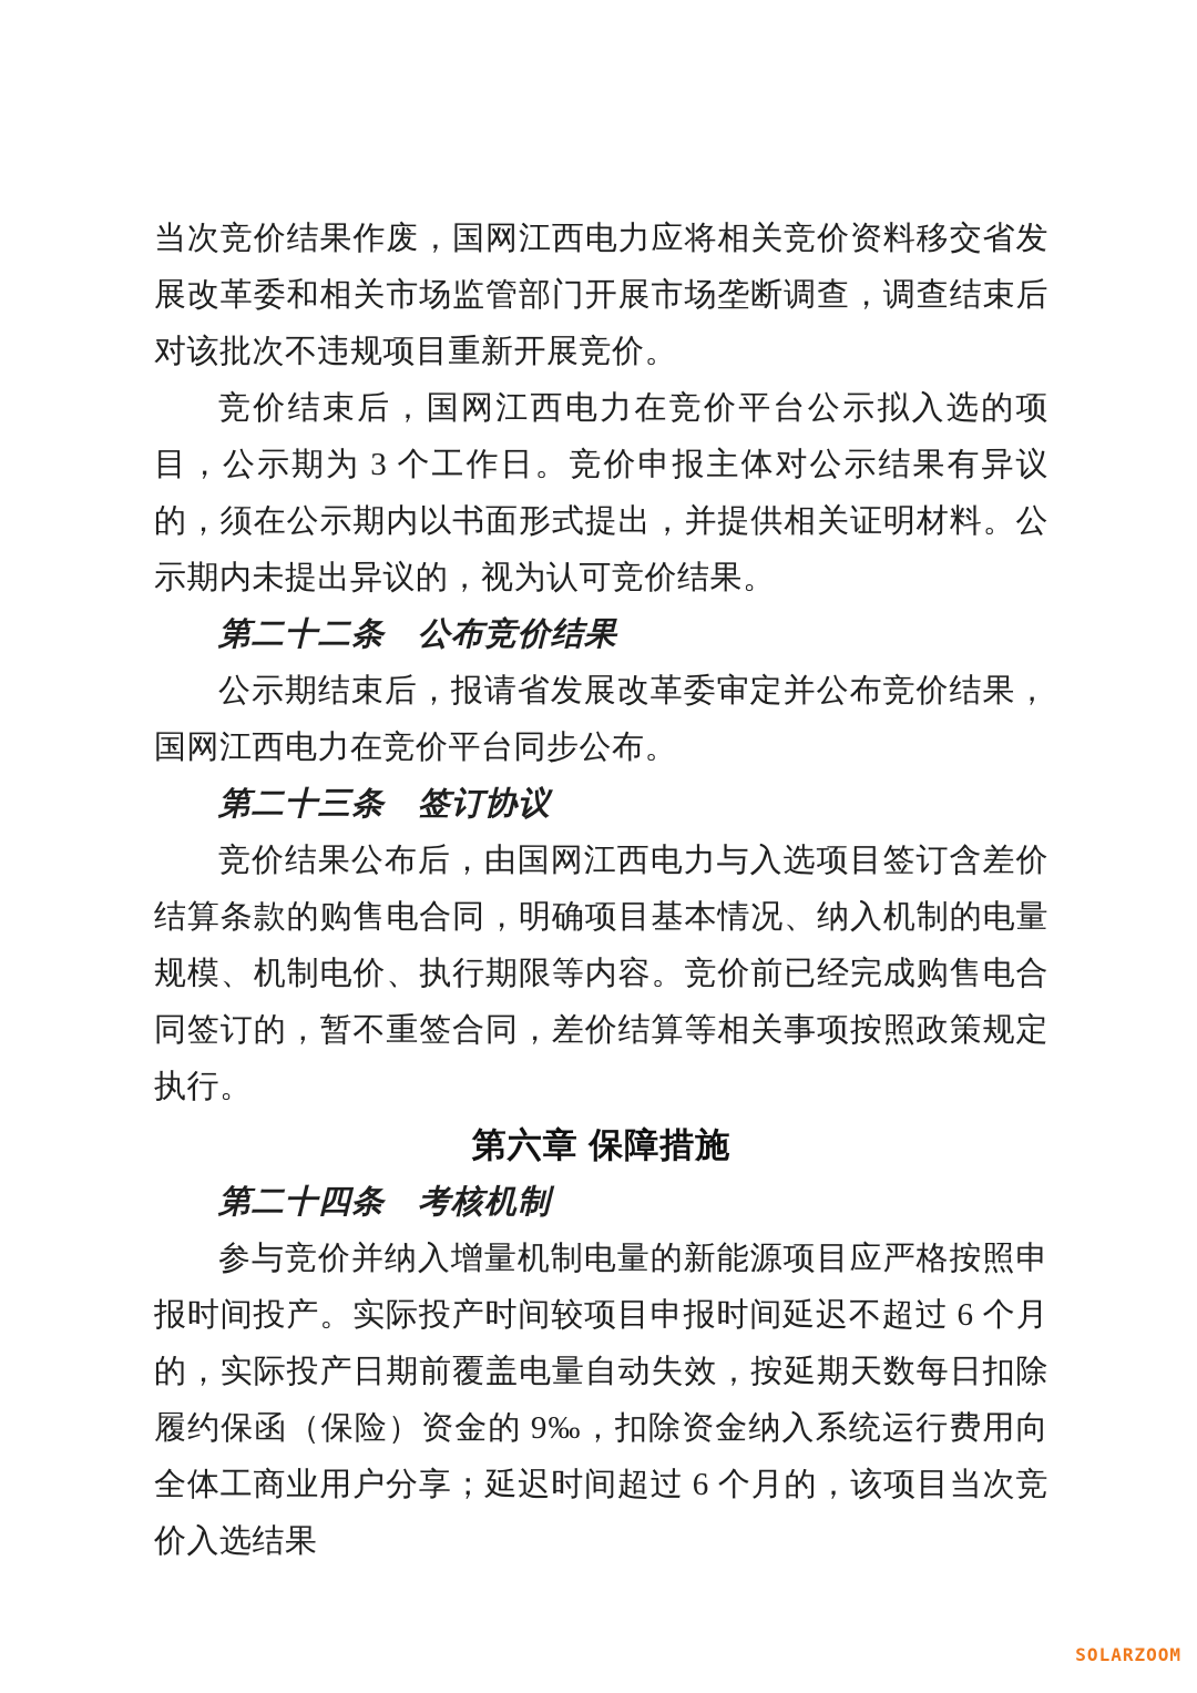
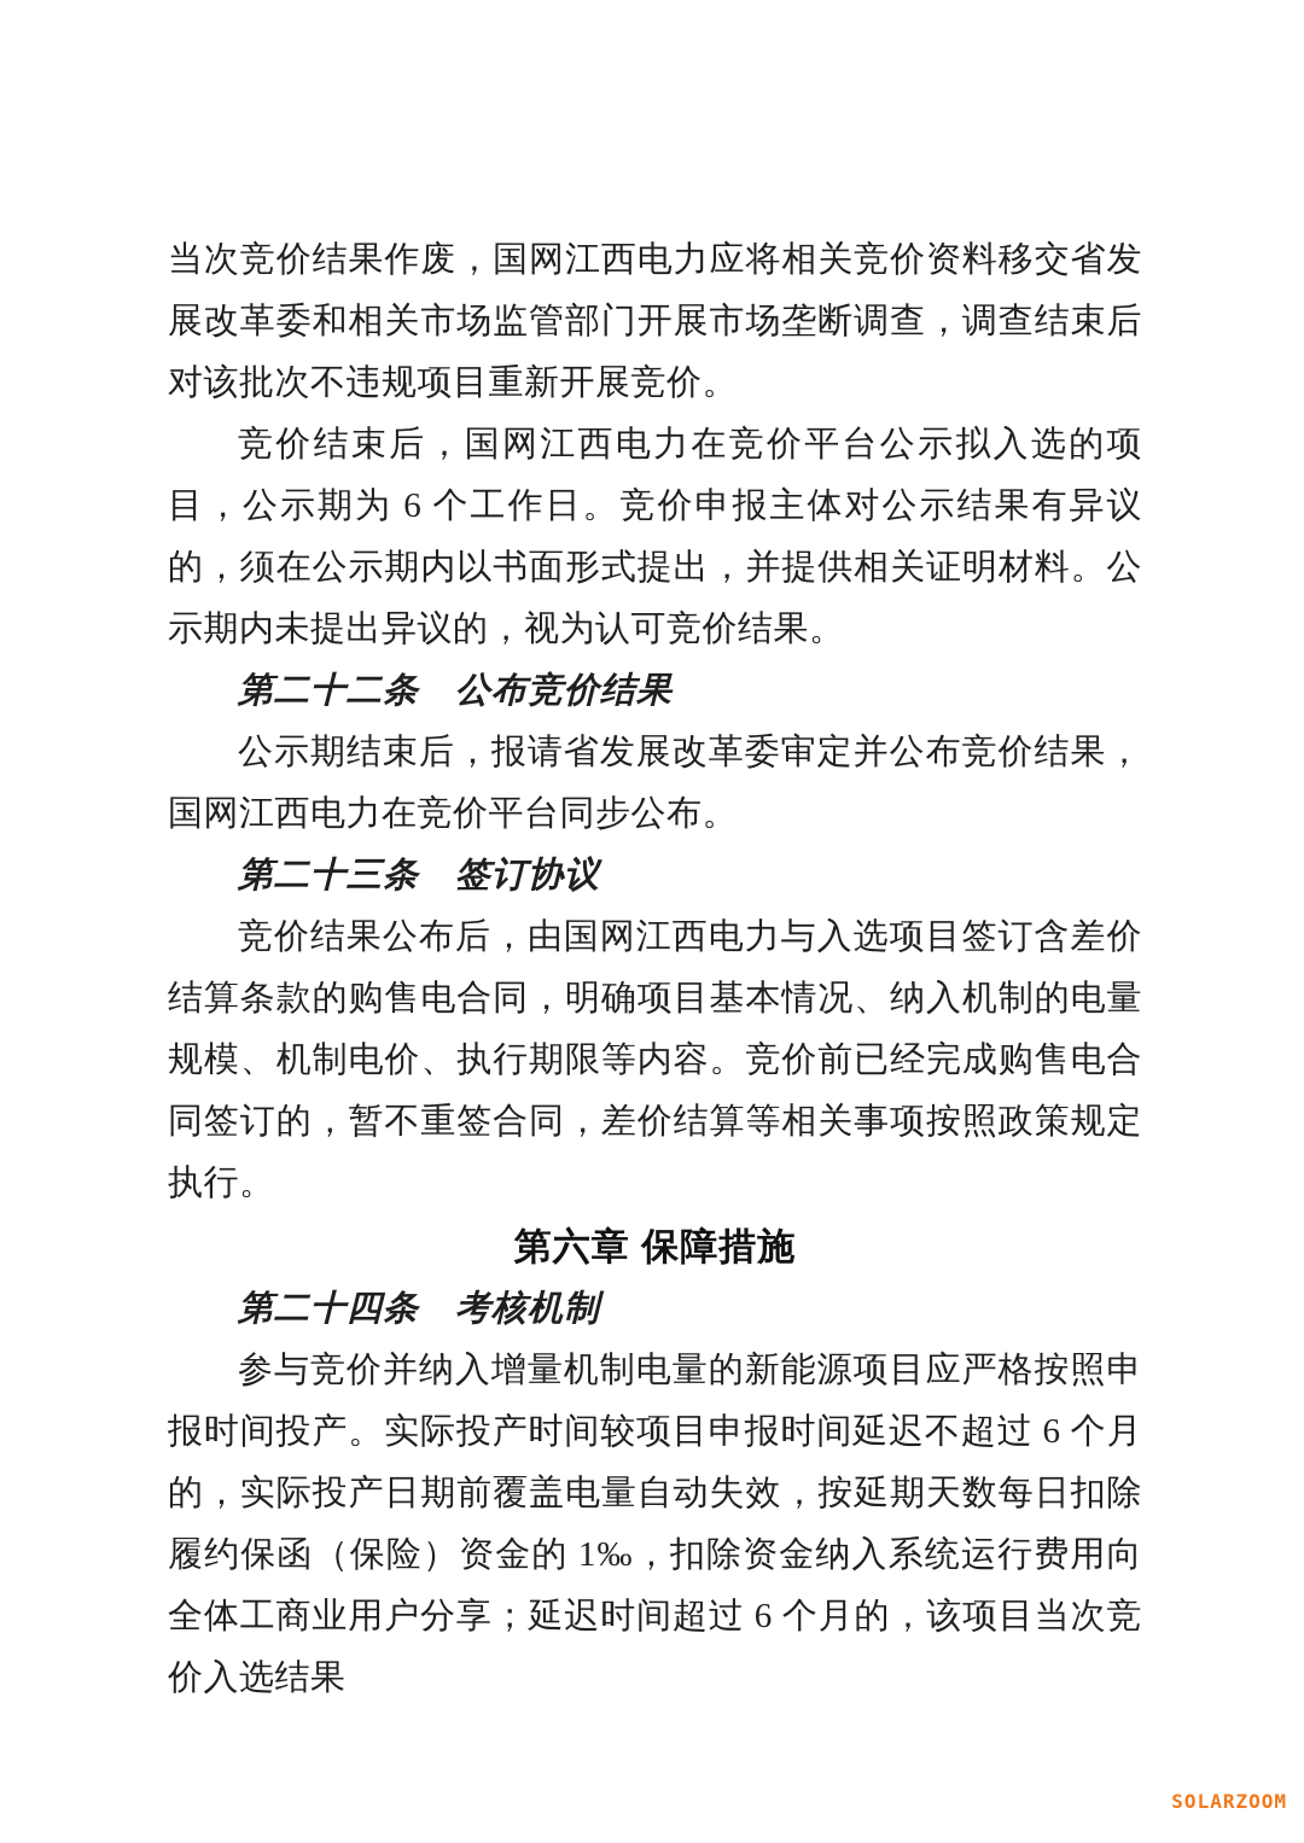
  当次竞价结果作废，国网江西电力应将相关竞价资料移交省发展改革委和相关市场监管部门开展市场垄断调查，调查结束后对该批次不违规项目重新开展竞价。
- 竞价结束后，国网江西电力在竞价平台公示拟入选的项目，公示期为 3 个工作日。竞价申报主体对公示结果有异议的，须在公示期内以书面形式提出，并提供相关证明材料。公示期内未提出异议的，视为认可竞价结果。
+ 竞价结束后，国网江西电力在竞价平台公示拟入选的项目，公示期为 6 个工作日。竞价申报主体对公示结果有异议的，须在公示期内以书面形式提出，并提供相关证明材料。公示期内未提出异议的，视为认可竞价结果。
  第二十二条 公布竞价结果
  公示期结束后，报请省发展改革委审定并公布竞价结果，国网江西电力在竞价平台同步公布。
  第二十三条 签订协议
  竞价结果公布后，由国网江西电力与入选项目签订含差价结算条款的购售电合同，明确项目基本情况、纳入机制的电量规模、机制电价、执行期限等内容。竞价前已经完成购售电合同签订的，暂不重签合同，差价结算等相关事项按照政策规定执行。
  第六章 保障措施
  第二十四条 考核机制
- 参与竞价并纳入增量机制电量的新能源项目应严格按照申报时间投产。实际投产时间较项目申报时间延迟不超过 6 个月的，实际投产日期前覆盖电量自动失效，按延期天数每日扣除履约保函（保险）资金的 9‰，扣除资金纳入系统运行费用向全体工商业用户分享；延迟时间超过 6 个月的，该项目当次竞价入选结果
+ 参与竞价并纳入增量机制电量的新能源项目应严格按照申报时间投产。实际投产时间较项目申报时间延迟不超过 6 个月的，实际投产日期前覆盖电量自动失效，按延期天数每日扣除履约保函（保险）资金的 1‰，扣除资金纳入系统运行费用向全体工商业用户分享；延迟时间超过 6 个月的，该项目当次竞价入选结果
  SOLARZOOM
